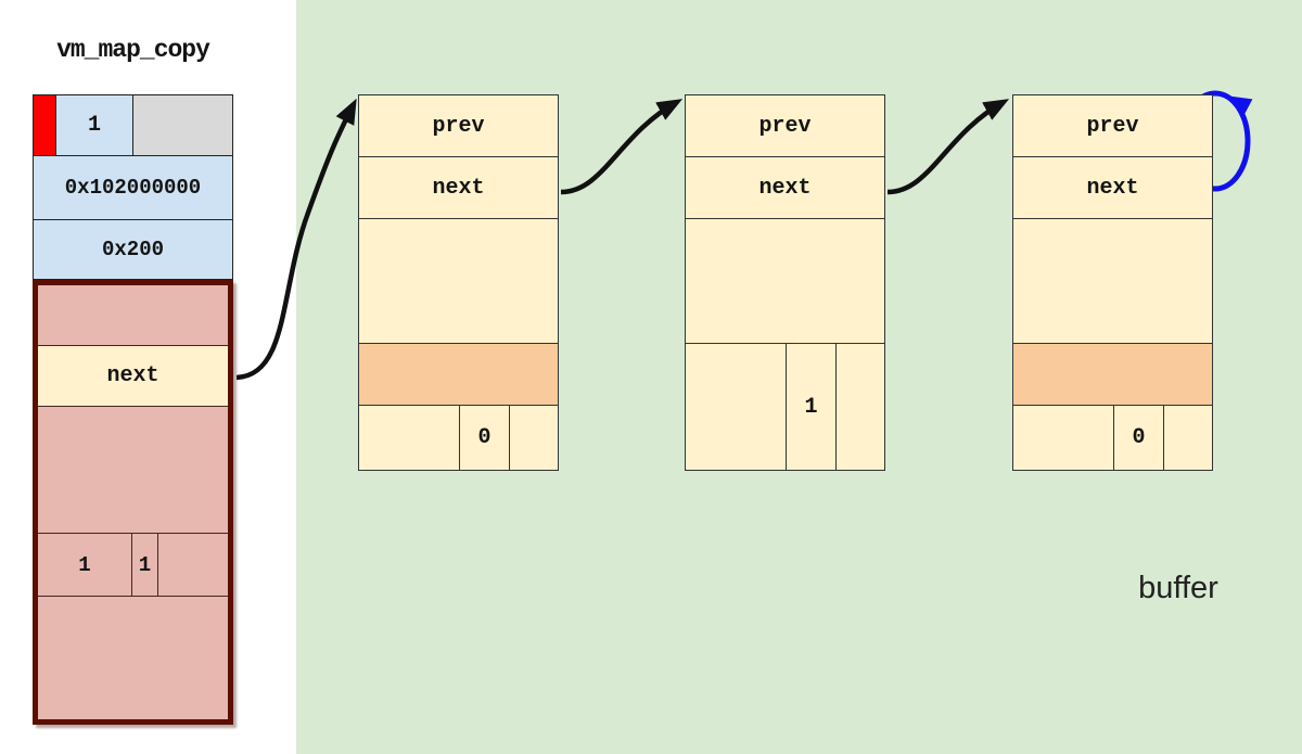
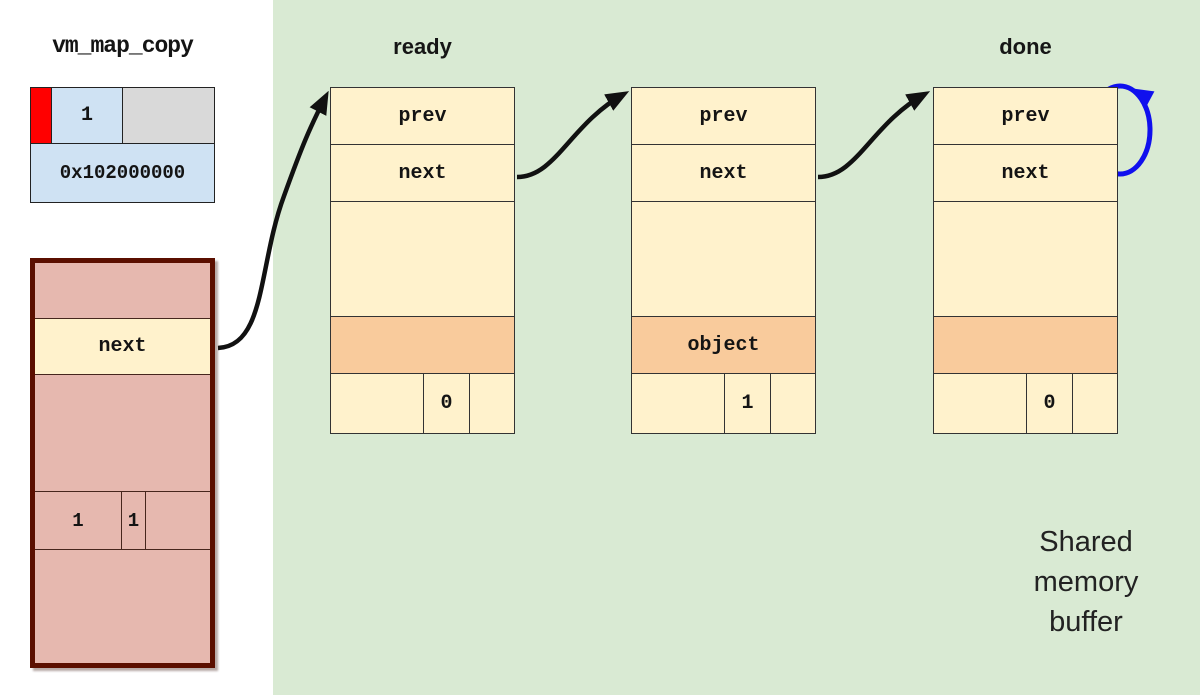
  vm_map_copy
  1
  0x102000000
- 0x200
  next
  1
  1
+ ready
  prev
  next
  0
  prev
  next
+ object
  1
+ done
  prev
  next
  0
+ Shared
+ memory
  buffer
